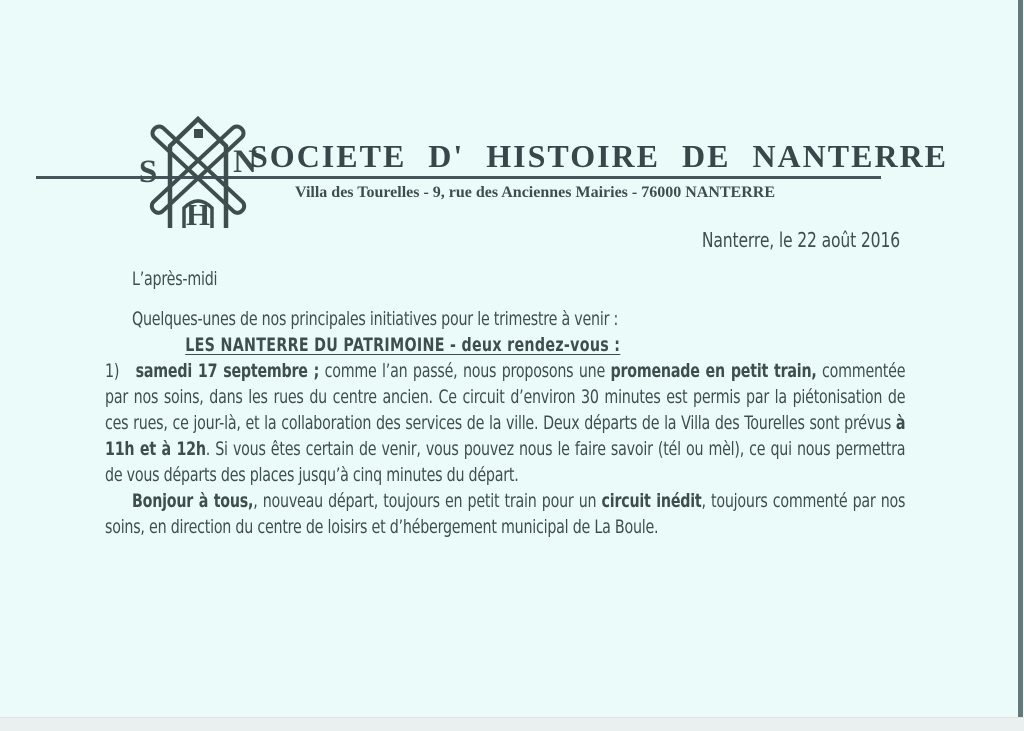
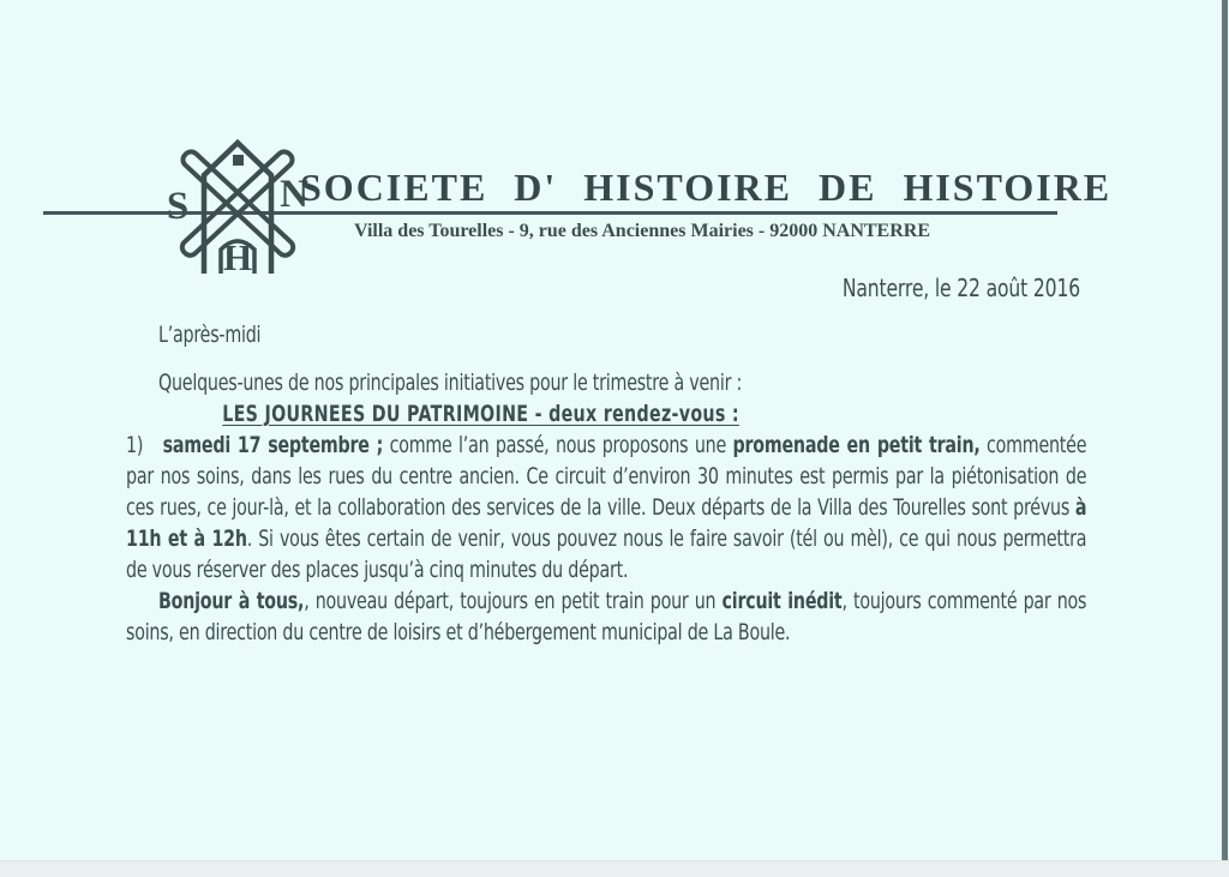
  S
  N
  H
- SOCIETE D' HISTOIRE DE NANTERRE
+ SOCIETE D' HISTOIRE DE HISTOIRE
- Villa des Tourelles - 9, rue des Anciennes Mairies - 76000 NANTERRE
+ Villa des Tourelles - 9, rue des Anciennes Mairies - 92000 NANTERRE
  Nanterre, le 22 août 2016
  L’après-midi
  Quelques-unes de nos principales initiatives pour le trimestre à venir :
- LES NANTERRE DU PATRIMOINE - deux rendez-vous :
+ LES JOURNEES DU PATRIMOINE - deux rendez-vous :
- 1) samedi 17 septembre ; comme l’an passé, nous proposons une promenade en petit train, commentée par nos soins, dans les rues du centre ancien. Ce circuit d’environ 30 minutes est permis par la piétonisation de ces rues, ce jour-là, et la collaboration des services de la ville. Deux départs de la Villa des Tourelles sont prévus à 11h et à 12h. Si vous êtes certain de venir, vous pouvez nous le faire savoir (tél ou mèl), ce qui nous permettra de vous départs des places jusqu’à cinq minutes du départ.
+ 1) samedi 17 septembre ; comme l’an passé, nous proposons une promenade en petit train, commentée par nos soins, dans les rues du centre ancien. Ce circuit d’environ 30 minutes est permis par la piétonisation de ces rues, ce jour-là, et la collaboration des services de la ville. Deux départs de la Villa des Tourelles sont prévus à 11h et à 12h. Si vous êtes certain de venir, vous pouvez nous le faire savoir (tél ou mèl), ce qui nous permettra de vous réserver des places jusqu’à cinq minutes du départ.
  Bonjour à tous,, nouveau départ, toujours en petit train pour un circuit inédit, toujours commenté par nos soins, en direction du centre de loisirs et d’hébergement municipal de La Boule.
